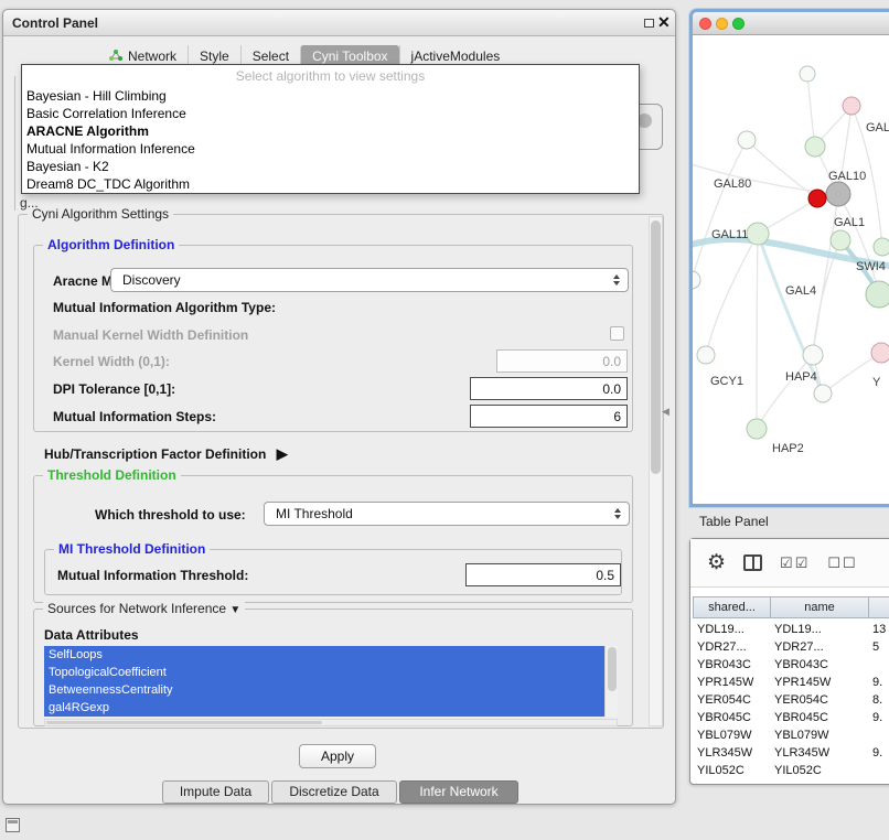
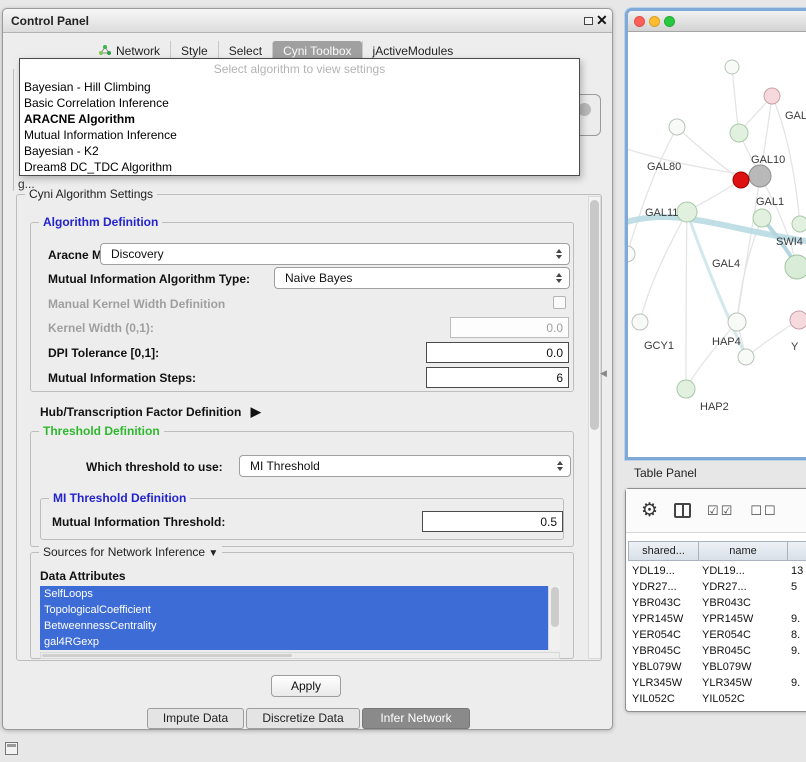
  Control Panel
  ✕
  Network
  Style
  Select
  Cyni Toolbox
  jActiveModules
  g...
  Select algorithm to view settings
  Bayesian - Hill Climbing
  Basic Correlation Inference
  ARACNE Algorithm
  Mutual Information Inference
  Bayesian - K2
  Dream8 DC_TDC Algorithm
  Cyni Algorithm Settings
  Algorithm Definition
  Discovery
  Mutual Information Algorithm Type:
+ Naive Bayes
  Manual Kernel Width Definition
  Kernel Width (0,1):
  0.0
  DPI Tolerance [0,1]:
  0.0
  Mutual Information Steps:
  6
  Hub/Transcription Factor Definition ▶
  Threshold Definition
  Which threshold to use:
  MI Threshold
  MI Threshold Definition
  Mutual Information Threshold:
  0.5
  Sources for Network Inference ▼
  Data Attributes
  SelfLoops
  TopologicalCoefficient
  BetweennessCentrality
  gal4RGexp
  Apply
  Impute Data
  Discretize Data
  Infer Network
  GAL80
  GAL10
  GAL11
  GAL1
  SWI4
  GAL4
  GCY1
  HAP4
  HAP2
  GAL
  Y
  Table Panel
  ⚙
  ☑☑
  ☐☐
  shared...
  name
  YDL19...
  YDL19...
  13
  YDR27...
  YDR27...
  5
  YBR043C
  YBR043C
  YPR145W
  YPR145W
  9.
  YER054C
  YER054C
  8.
  YBR045C
  YBR045C
  9.
  YBL079W
  YBL079W
  YLR345W
  YLR345W
  9.
  YIL052C
  YIL052C
  ◀
